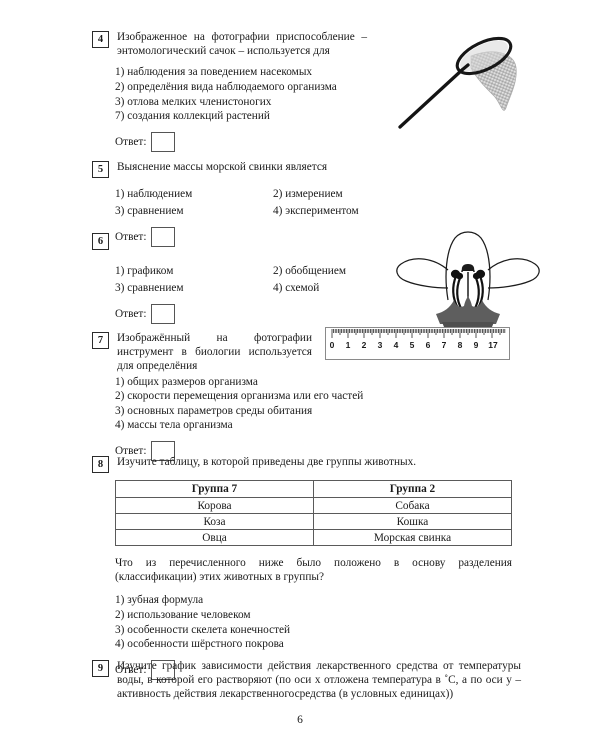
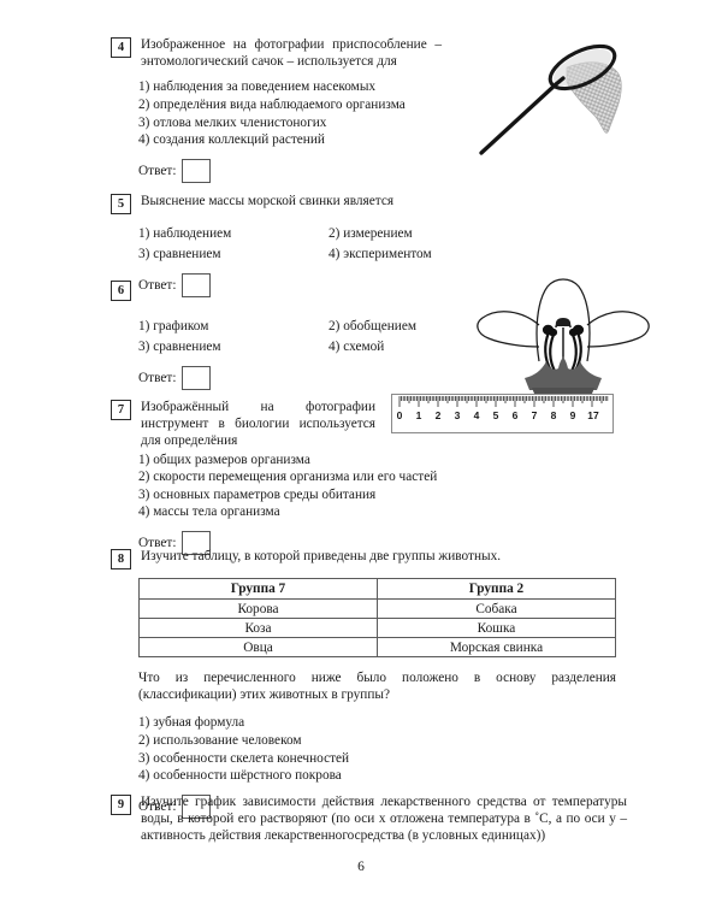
  4
  Изображенное на фотографии приспособление – энтомологический сачок – используется для
  1) наблюдения за поведением насекомых
  2) определёния вида наблюдаемого организма
  3) отлова мелких членистоногих
- 7) создания коллекций растений
+ 4) создания коллекций растений
  Ответ:
  5
  Выяснение массы морской свинки является
  1) наблюдением
  2) измерением
  3) сравнением
  4) экспериментом
  Ответ:
  6
  1) графиком
  2) обобщением
  3) сравнением
  4) схемой
  Ответ:
  7
  Изображённый на фотографии инструмент в биологии используется для определёния
  1) общих размеров организма
  2) скорости перемещения организма или его частей
  3) основных параметров среды обитания
  4) массы тела организма
  Ответ:
  0
  1
  2
  3
  4
  5
  6
  7
  8
  9
  17
  8
  Изучите таблицу, в которой приведены две группы животных.
  Группа 7	Группа 2
  Корова	Собака
  Коза	Кошка
  Овца	Морская свинка
  Что из перечисленного ниже было положено в основу разделения (классификации) этих животных в группы?
  1) зубная формула
  2) использование человеком
  3) особенности скелета конечностей
  4) особенности шёрстного покрова
  Ответ:
  9
  Изучите график зависимости действия лекарственного средства от температуры воды, в которой его растворяют (по оси х отложена температура в ˚С, а по оси у – активность действия лекарственногосредства (в условных единицах))
  6
